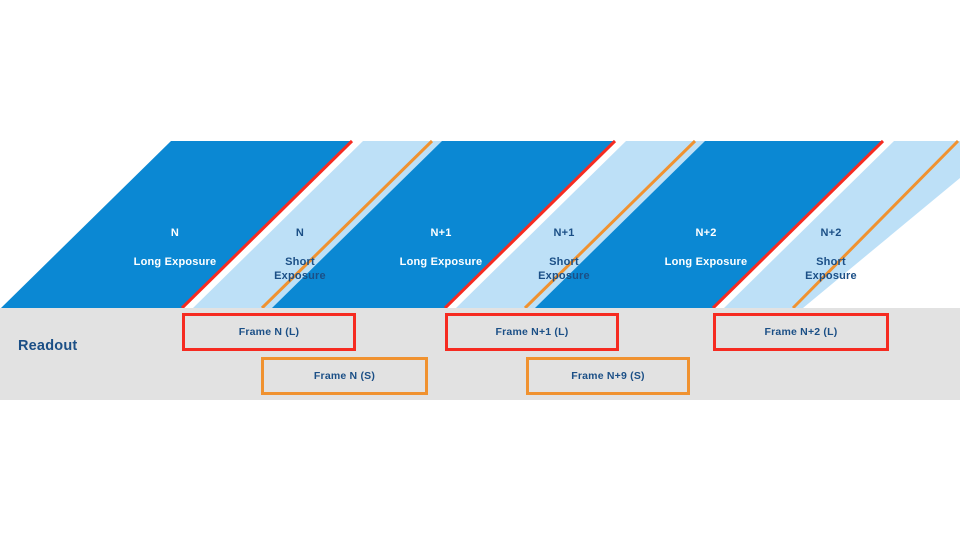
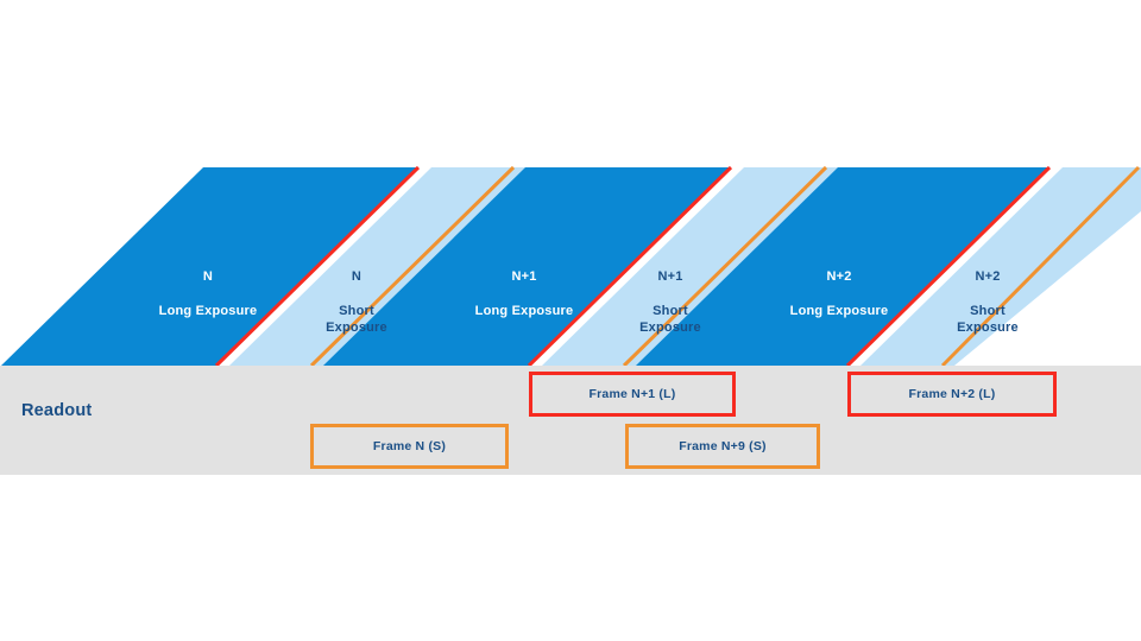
  N
  Long Exposure
  N
  Short
  Exposure
  N+1
  Long Exposure
  N+1
  Short
  Exposure
  N+2
  Long Exposure
  N+2
  Short
  Exposure
  Readout
- Frame N (L)
  Frame N+1 (L)
  Frame N+2 (L)
  Frame N (S)
  Frame N+9 (S)
